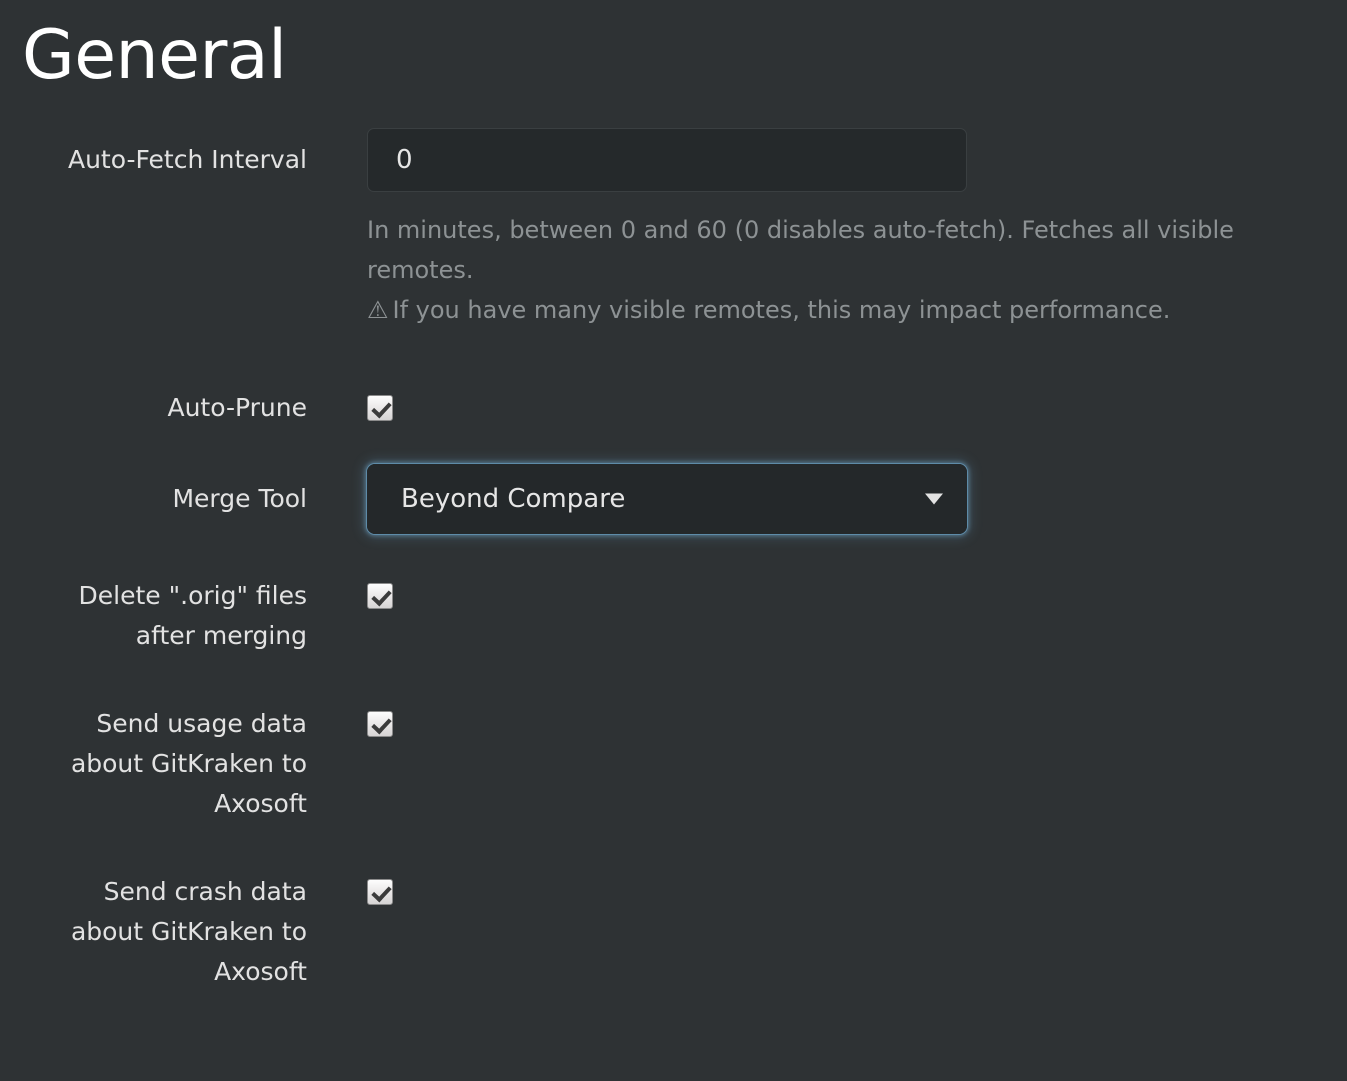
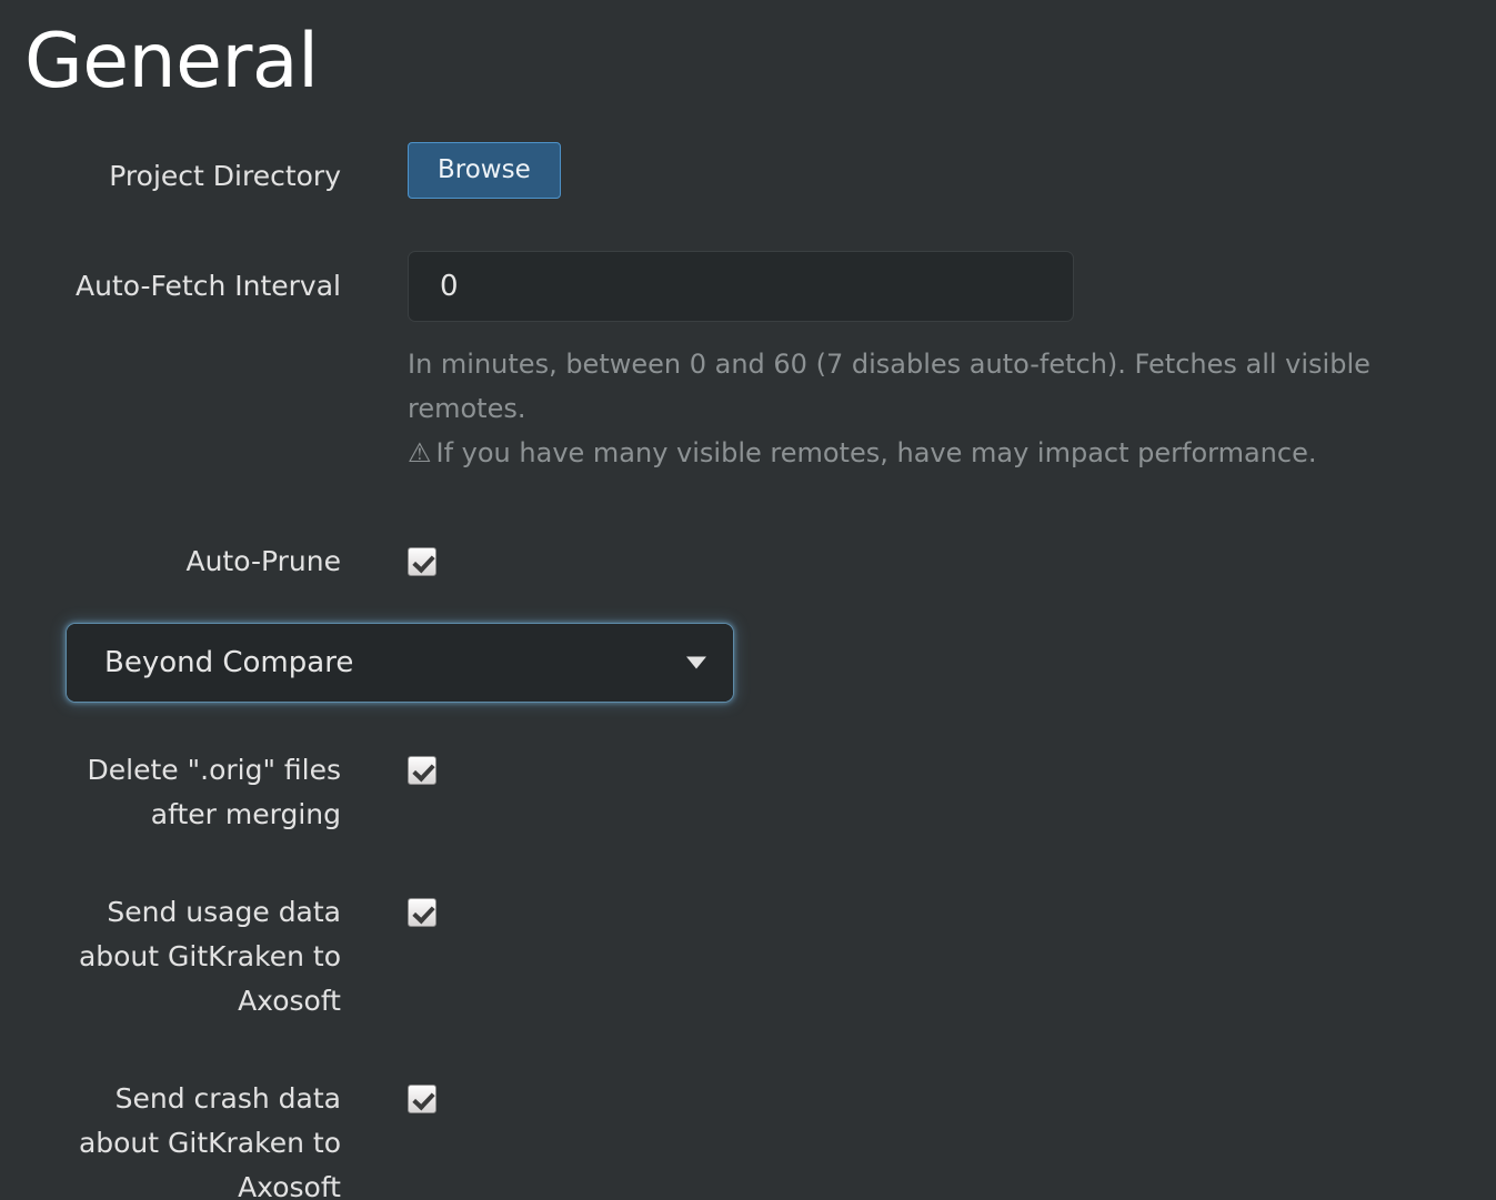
  General
+ Project Directory
+ Browse
  Auto-Fetch Interval
  0
- In minutes, between 0 and 60 (0 disables auto-fetch). Fetches all visible
+ In minutes, between 0 and 60 (7 disables auto-fetch). Fetches all visible
  remotes.
- ⚠ If you have many visible remotes, this may impact performance.
+ ⚠ If you have many visible remotes, have may impact performance.
  Auto-Prune
- Merge Tool
  Beyond Compare
  Delete ".orig" files
  after merging
  Send usage data
  about GitKraken to
  Axosoft
  Send crash data
  about GitKraken to
  Axosoft
